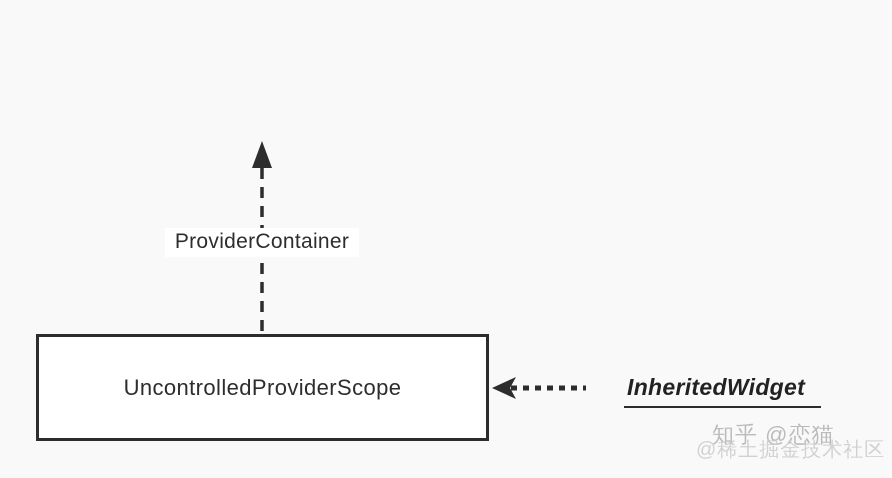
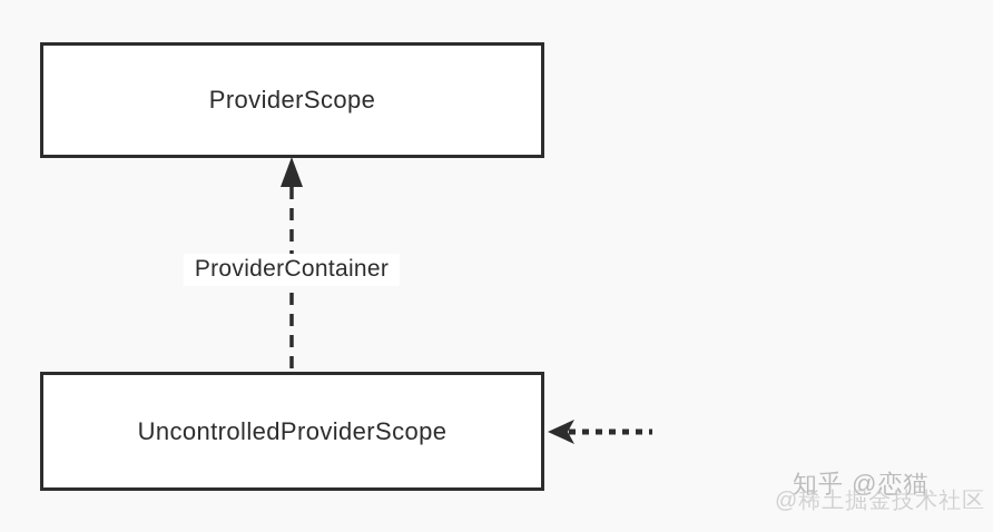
+ ProviderScope
  ProviderContainer
  UncontrolledProviderScope
- InheritedWidget
  知乎 @恋猫
  @稀土掘金技术社区
